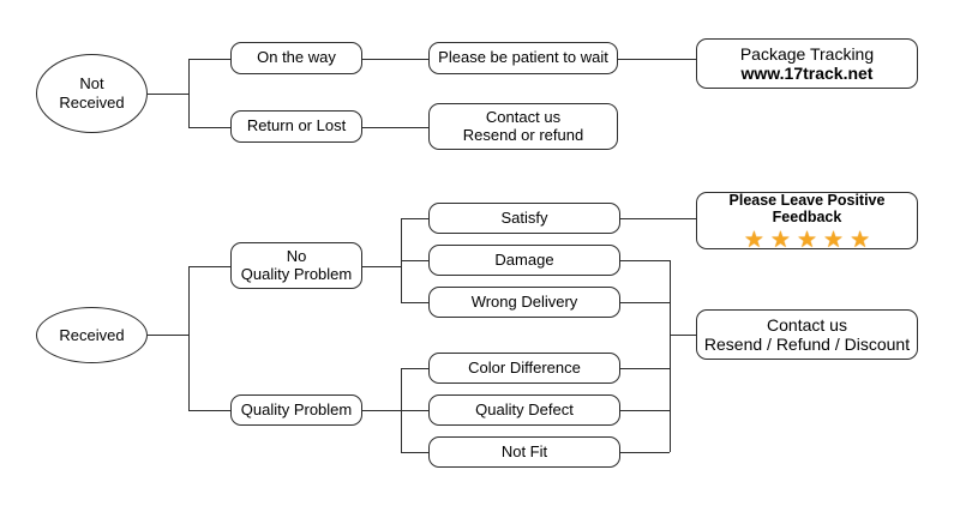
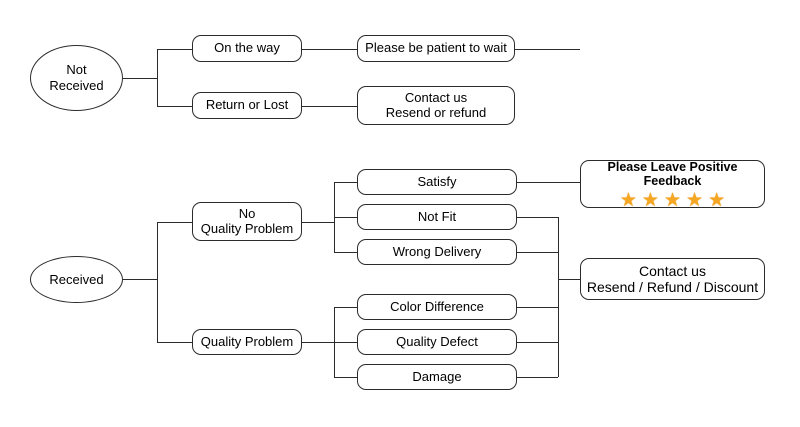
  Not
  Received
  On the way
  Return or Lost
  Please be patient to wait
  Contact us
  Resend or refund
- Package Tracking
- www.17track.net
  Received
  No
  Quality Problem
  Satisfy
- Damage
+ Not Fit
  Wrong Delivery
  Please Leave Positive Feedback
  ★
  ★
  ★
  ★
  ★
  Quality Problem
  Color Difference
  Quality Defect
- Not Fit
+ Damage
  Contact us
  Resend / Refund / Discount
